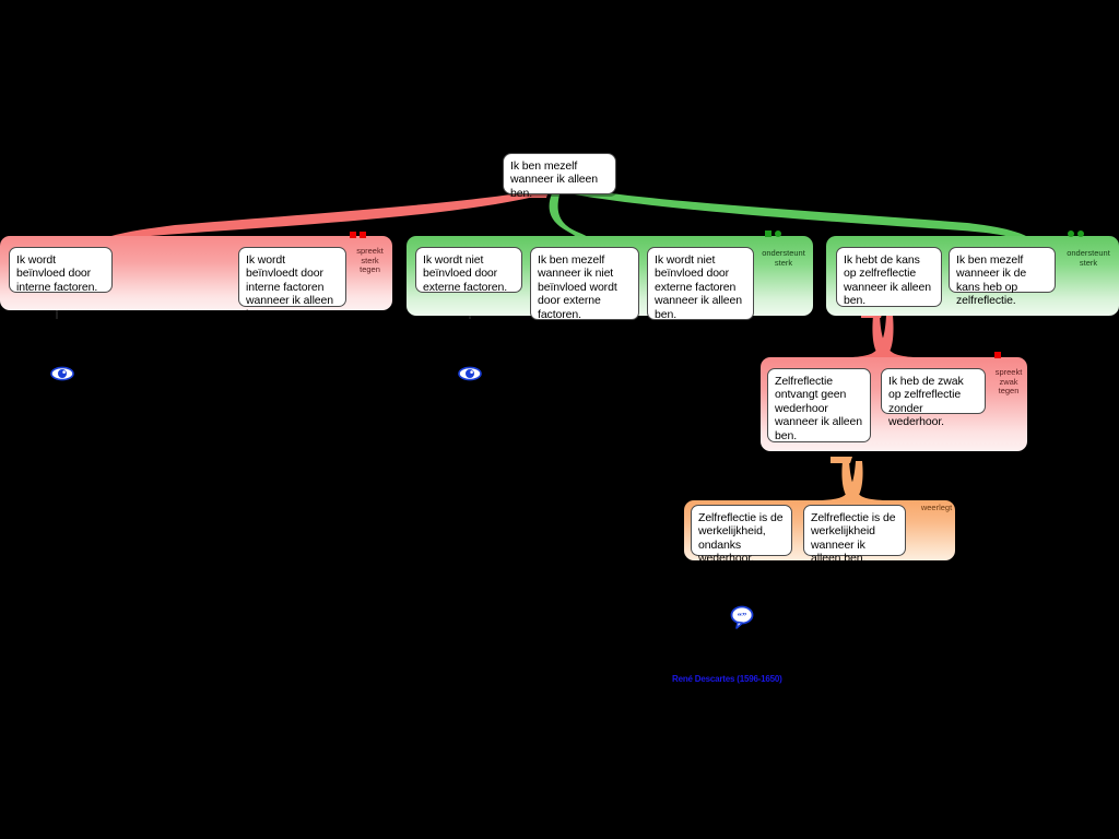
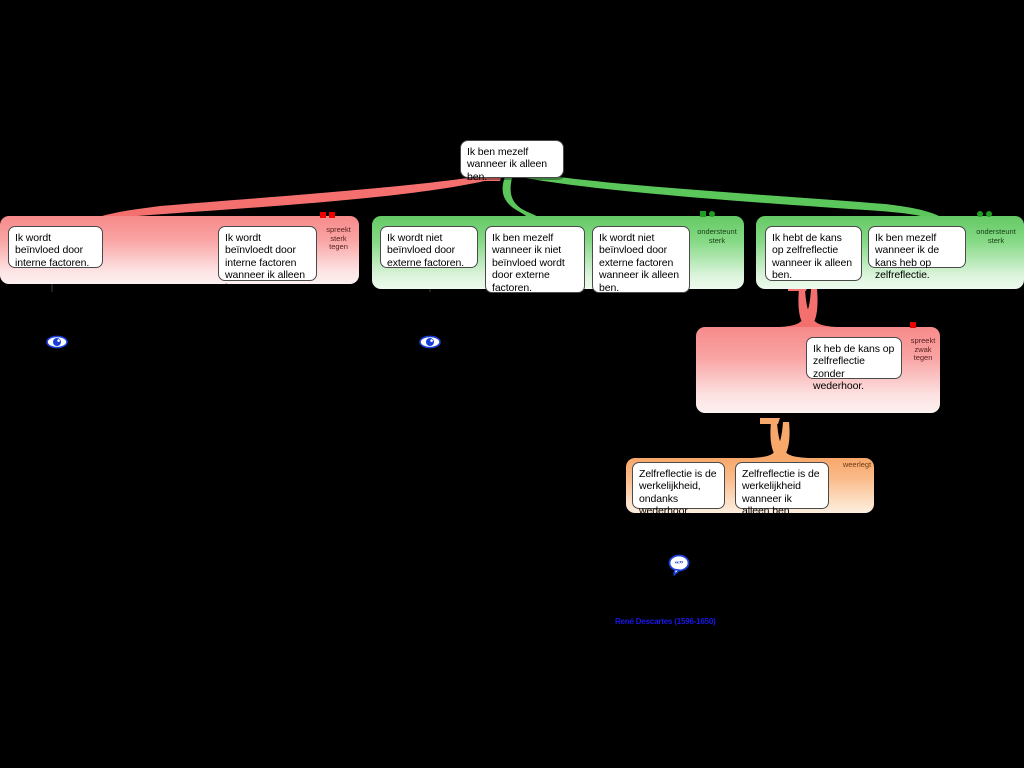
  Ik ben mezelf wanneer ik alleen ben.
  Ik wordt beïnvloed door interne factoren.
  Ik wordt beïnvloedt door interne factoren wanneer ik alleen ben.
  spreekt sterk tegen
  Ik wordt niet beïnvloed door externe factoren.
  Ik ben mezelf wanneer ik niet beïnvloed wordt door externe factoren.
  Ik wordt niet beïnvloed door externe factoren wanneer ik alleen ben.
  ondersteunt sterk
  Ik hebt de kans op zelfreflectie wanneer ik alleen ben.
  Ik ben mezelf wanneer ik de kans heb op zelfreflectie.
  ondersteunt sterk
- Zelfreflectie ontvangt geen wederhoor wanneer ik alleen ben.
- Ik heb de zwak op zelfreflectie zonder wederhoor.
+ Ik heb de kans op zelfreflectie zonder wederhoor.
  spreekt zwak tegen
  Zelfreflectie is de werkelijkheid, ondanks wederhoor.
  Zelfreflectie is de werkelijkheid wanneer ik alleen ben.
  weerlegt
  “”
  René Descartes (1596-1650)
